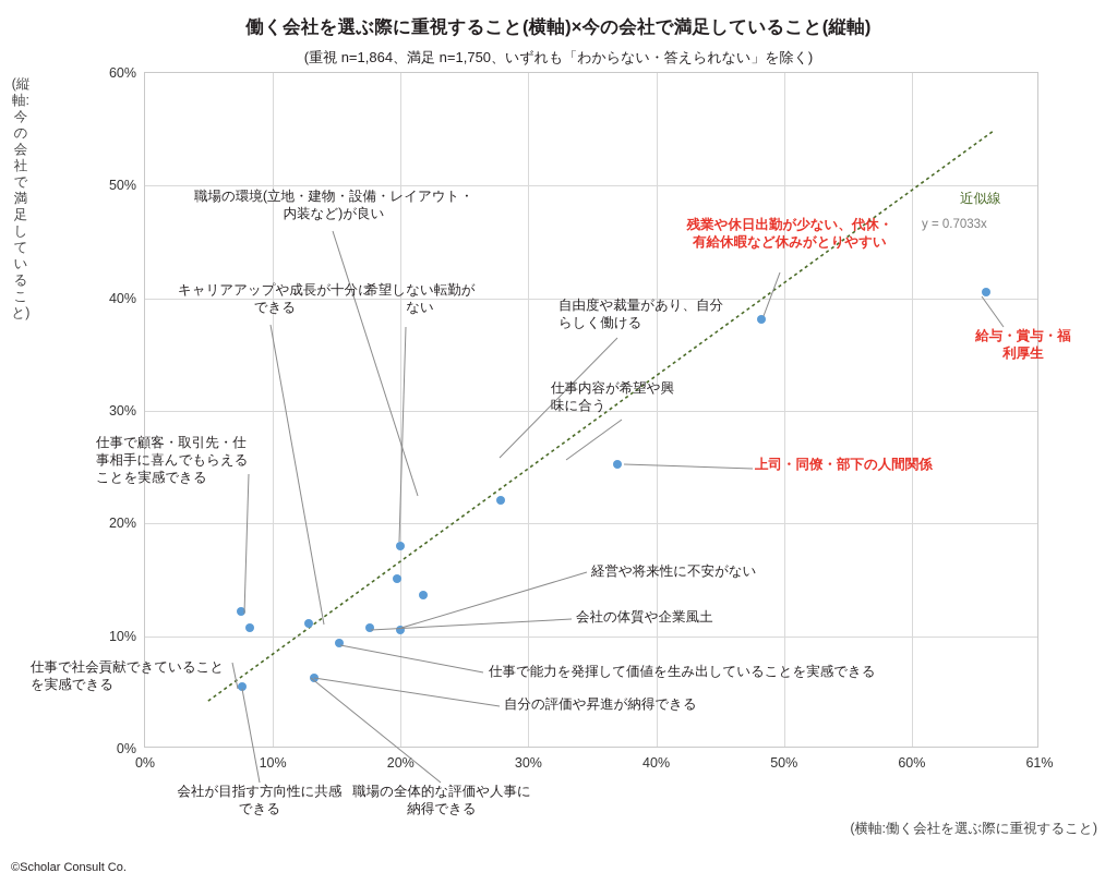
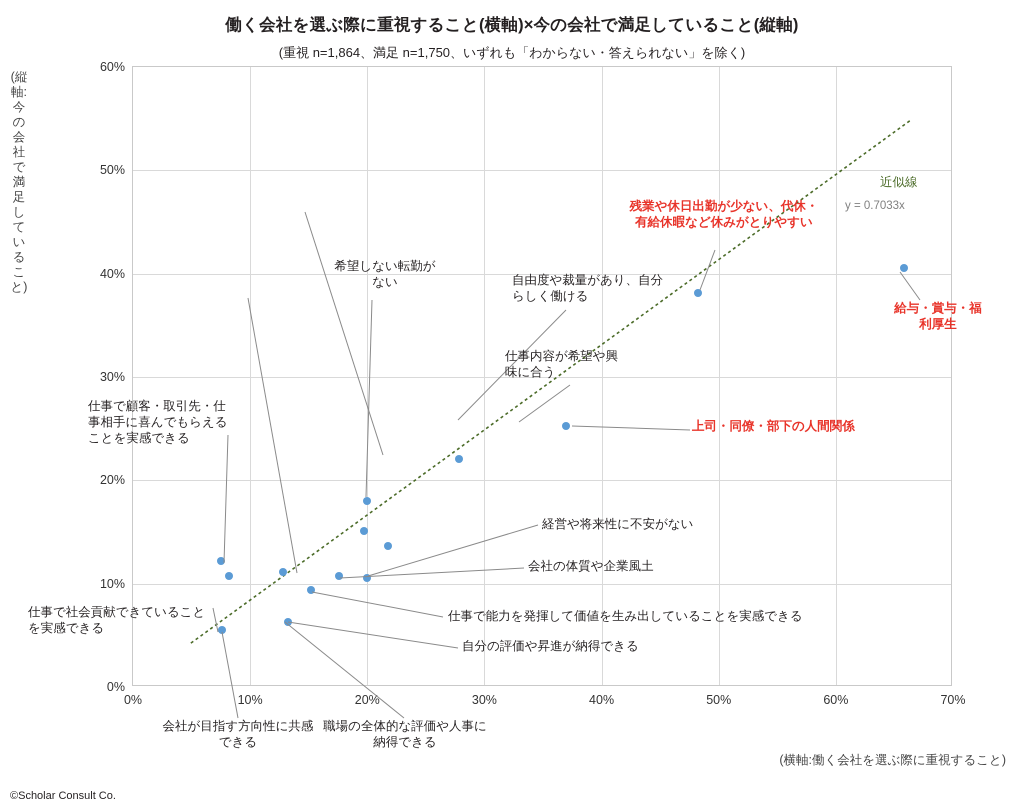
  働く会社を選ぶ際に重視すること(横軸)×今の会社で満足していること(縦軸)
  (重視 n=1,864、満足 n=1,750、いずれも「わからない・答えられない」を除く)
  (縦軸:今の会社で満足していること)
  (横軸:働く会社を選ぶ際に重視すること)
  ©Scholar Consult Co.
  0%
  10%
  20%
  30%
  40%
  50%
  60%
- 61%
+ 70%
  0%
  10%
  20%
  30%
  40%
  50%
  60%
- 職場の環境(立地・建物・設備・レイアウト・内装など)が良い
- キャリアアップや成長が十分にできる
  希望しない転勤がない
  自由度や裁量があり、自分らしく働ける
  仕事内容が希望や興味に合う
  残業や休日出勤が少ない、代休・有給休暇など休みがとりやすい
  給与・賞与・福利厚生
  上司・同僚・部下の人間関係
  仕事で顧客・取引先・仕事相手に喜んでもらえることを実感できる
  仕事で社会貢献できていることを実感できる
  経営や将来性に不安がない
  会社の体質や企業風土
  仕事で能力を発揮して価値を生み出していることを実感できる
  自分の評価や昇進が納得できる
  会社が目指す方向性に共感できる
  職場の全体的な評価や人事に納得できる
  近似線
  y = 0.7033x
